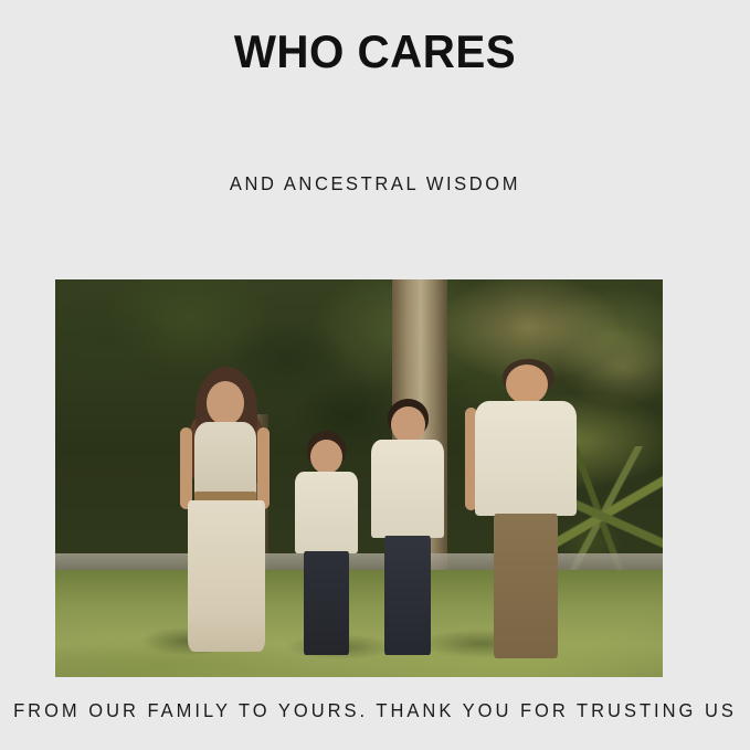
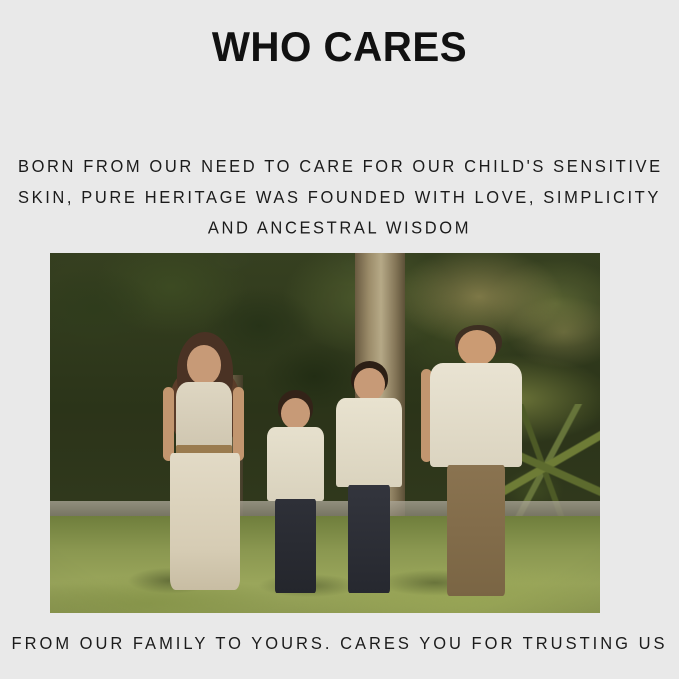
  WHO CARES
+ BORN FROM OUR NEED TO CARE FOR OUR CHILD'S SENSITIVE
+ SKIN, PURE HERITAGE WAS FOUNDED WITH LOVE, SIMPLICITY
  AND ANCESTRAL WISDOM
- FROM OUR FAMILY TO YOURS. THANK YOU FOR TRUSTING US
+ FROM OUR FAMILY TO YOURS. CARES YOU FOR TRUSTING US
